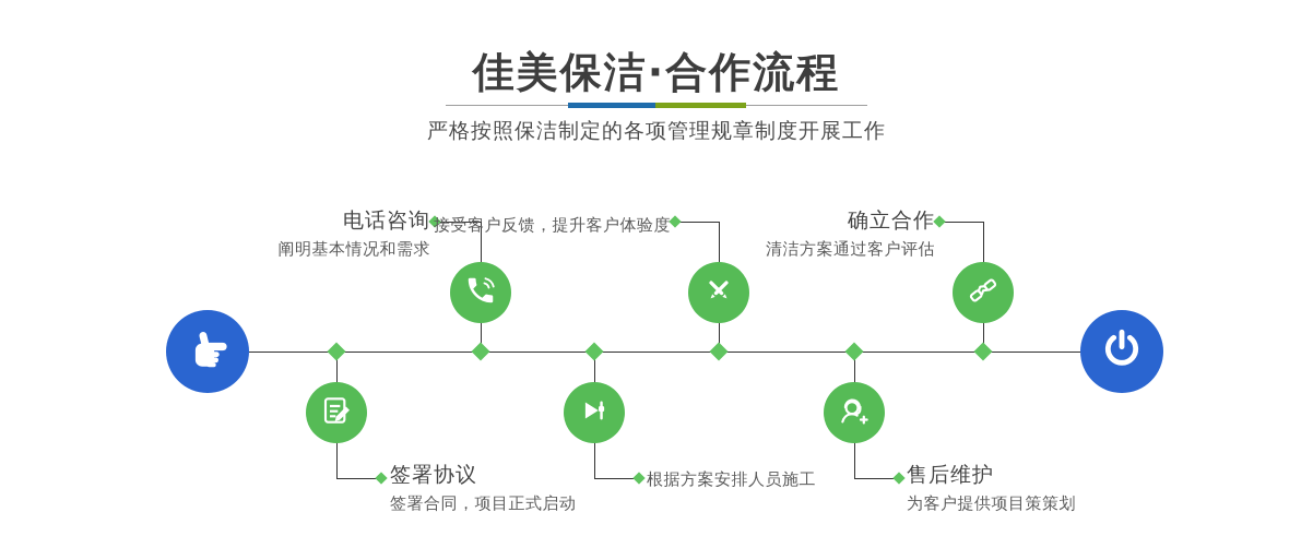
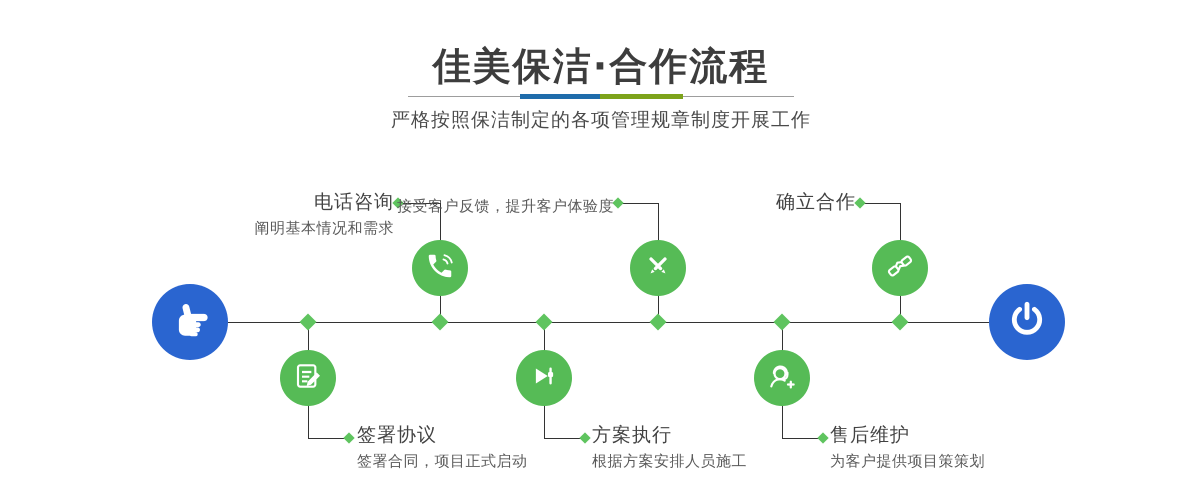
  佳美保洁·合作流程
  严格按照保洁制定的各项管理规章制度开展工作
  签署协议
  签署合同，项目正式启动
  电话咨询
  阐明基本情况和需求
+ 方案执行
  根据方案安排人员施工
  接受客户反馈，提升客户体验度
  售后维护
  为客户提供项目策策划
  确立合作
- 清洁方案通过客户评估
